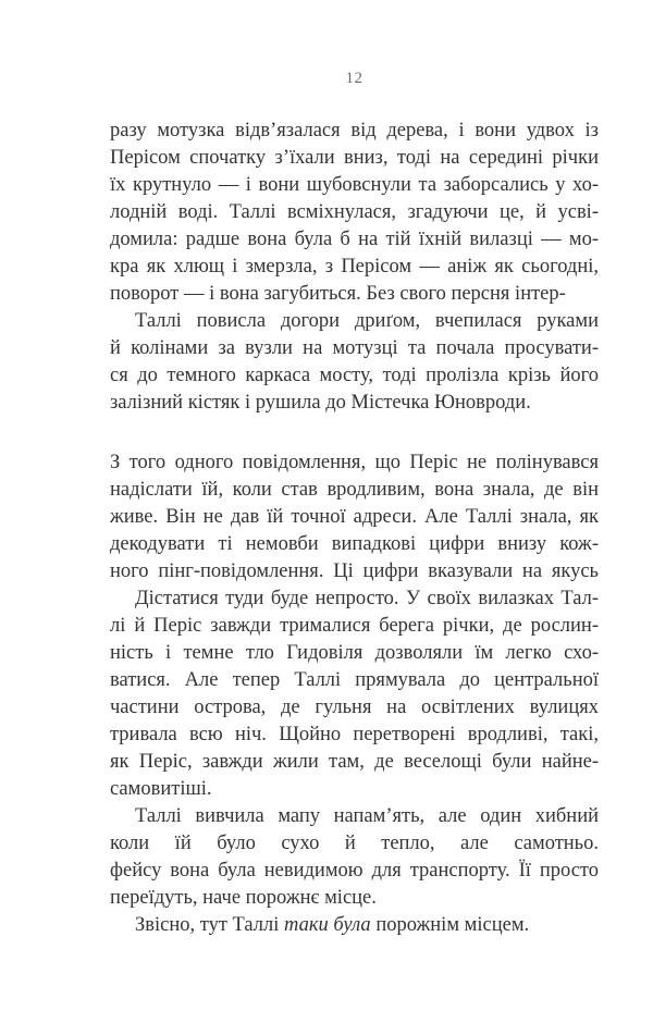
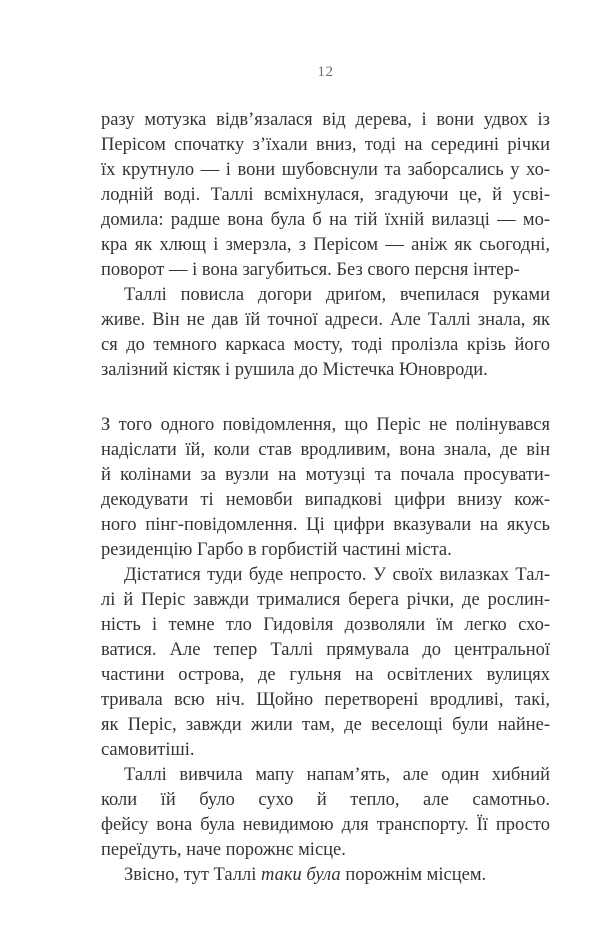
  12
  разу мотузка відв’язалася від дерева, і вони удвох із
  Перісом спочатку з’їхали вниз, тоді на середині річки
  їх крутнуло — і вони шубовснули та заборсались у хо-
  лодній воді. Таллі всміхнулася, згадуючи це, й усві-
  домила: радше вона була б на тій їхній вилазці — мо-
  кра як хлющ і змерзла, з Перісом — аніж як сьогодні,
  поворот — і вона загубиться. Без свого персня інтер-
  Таллі повисла догори дриґом, вчепилася руками
- й колінами за вузли на мотузці та почала просувати-
+ живе. Він не дав їй точної адреси. Але Таллі знала, як
  ся до темного каркаса мосту, тоді пролізла крізь його
  залізний кістяк і рушила до Містечка Юновроди.
  З того одного повідомлення, що Періс не полінувався
  надіслати їй, коли став вродливим, вона знала, де він
- живе. Він не дав їй точної адреси. Але Таллі знала, як
+ й колінами за вузли на мотузці та почала просувати-
  декодувати ті немовби випадкові цифри внизу кож-
  ного пінг-повідомлення. Ці цифри вказували на якусь
+ резиденцію Гарбо в горбистій частині міста.
  Дістатися туди буде непросто. У своїх вилазках Тал-
  лі й Періс завжди трималися берега річки, де рослин-
  ність і темне тло Гидовіля дозволяли їм легко схо-
  ватися. Але тепер Таллі прямувала до центральної
  частини острова, де гульня на освітлених вулицях
  тривала всю ніч. Щойно перетворені вродливі, такі,
  як Періс, завжди жили там, де веселощі були найне-
  самовитіші.
  Таллі вивчила мапу напам’ять, але один хибний
  коли їй було сухо й тепло, але самотньо.
  фейсу вона була невидимою для транспорту. Її просто
  переїдуть, наче порожнє місце.
  Звісно, тут Таллі таки була порожнім місцем.
